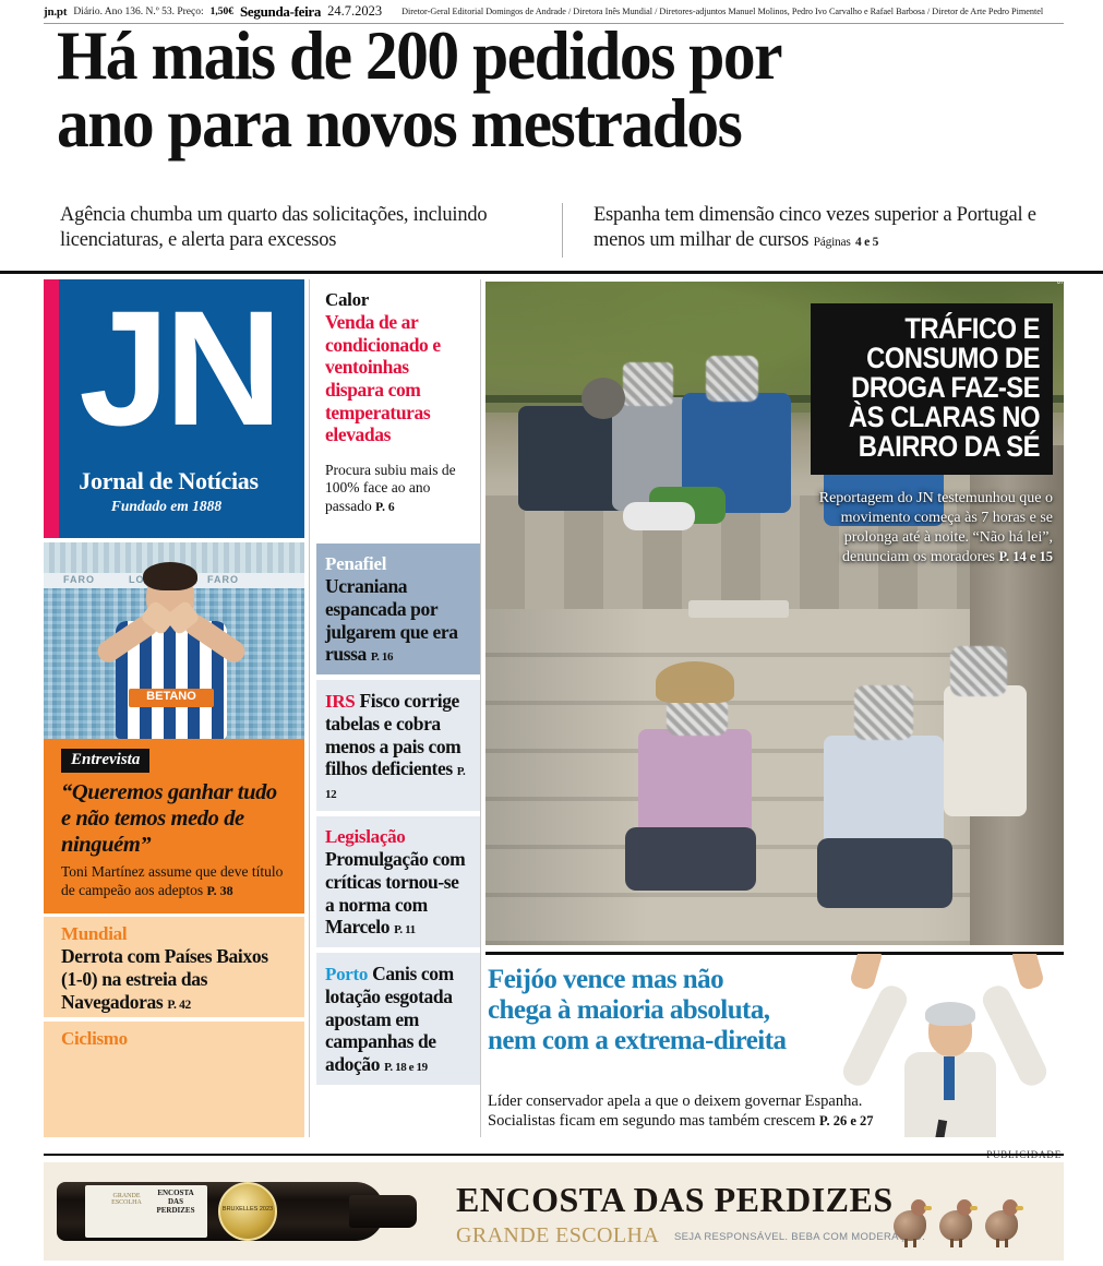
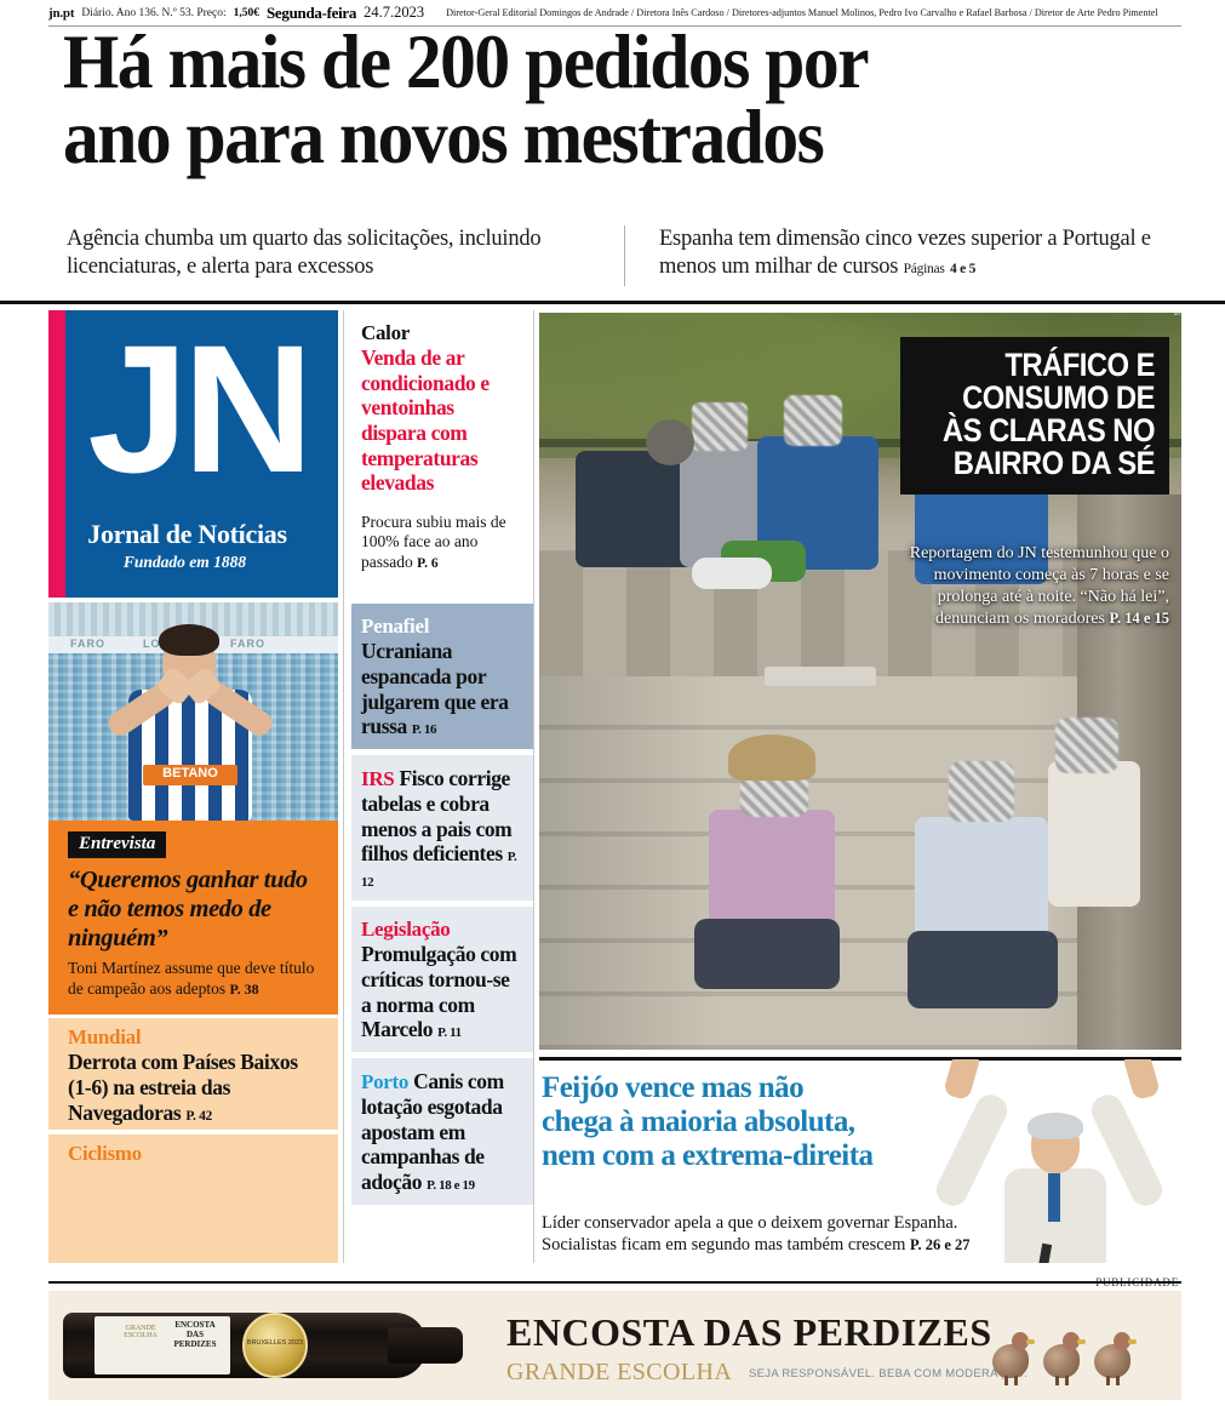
  jn.pt
  Diário. Ano 136. N.º 53. Preço:
  1,50€
  Segunda-feira
  24.7.2023
- Diretor-Geral Editorial Domingos de Andrade / Diretora Inês Mundial / Diretores-adjuntos Manuel Molinos, Pedro Ivo Carvalho e Rafael Barbosa / Diretor de Arte Pedro Pimentel
+ Diretor-Geral Editorial Domingos de Andrade / Diretora Inês Cardoso / Diretores-adjuntos Manuel Molinos, Pedro Ivo Carvalho e Rafael Barbosa / Diretor de Arte Pedro Pimentel
  Há mais de 200 pedidos por
  ano para novos mestrados
  Agência chumba um quarto das solicitações, incluindo licenciaturas, e alerta para excessos
  Espanha tem dimensão cinco vezes superior a Portugal e menos um milhar de cursos Páginas 4 e 5
  JN
  Jornal de Notícias
  Fundado em 1888
  FARO
  FARO
  BETANO
  Entrevista
  “Queremos ganhar tudo e não temos medo de ninguém”
  Toni Martínez assume que deve título de campeão aos adeptos P. 38
  Mundial
- Derrota com Países Baixos (1-0) na estreia das Navegadoras P. 42
+ Derrota com Países Baixos (1-6) na estreia das Navegadoras P. 42
  Ciclismo
  Calor
  Venda de ar condicionado e ventoinhas dispara com temperaturas elevadas
  Procura subiu mais de 100% face ao ano passado P. 6
  Penafiel
  Ucraniana espancada por julgarem que era russa P. 16
  IRS Fisco corrige tabelas e cobra menos a pais com filhos deficientes P. 12
  Legislação
  Promulgação com críticas tornou-se a norma com Marcelo P. 11
  Porto Canis com lotação esgotada apostam em campanhas de adoção P. 18 e 19
  TRÁFICO E
  CONSUMO DE
- DROGA FAZ-SE
  ÀS CLARAS NO
  BAIRRO DA SÉ
  Reportagem do JN testemunhou que o movimento começa às 7 horas e se prolonga até à noite. “Não há lei”, denunciam os moradores P. 14 e 15
  Feijóo vence mas não
  chega à maioria absoluta,
  nem com a extrema-direita
  Líder conservador apela a que o deixem governar Espanha. Socialistas ficam em segundo mas também crescem P. 26 e 27
  ENCOSTA DAS PERDIZES
  ENCOSTA DAS PERDIZES
  GRANDE ESCOLHA
  SEJA RESPONSÁVEL. BEBA COM MODERA.
